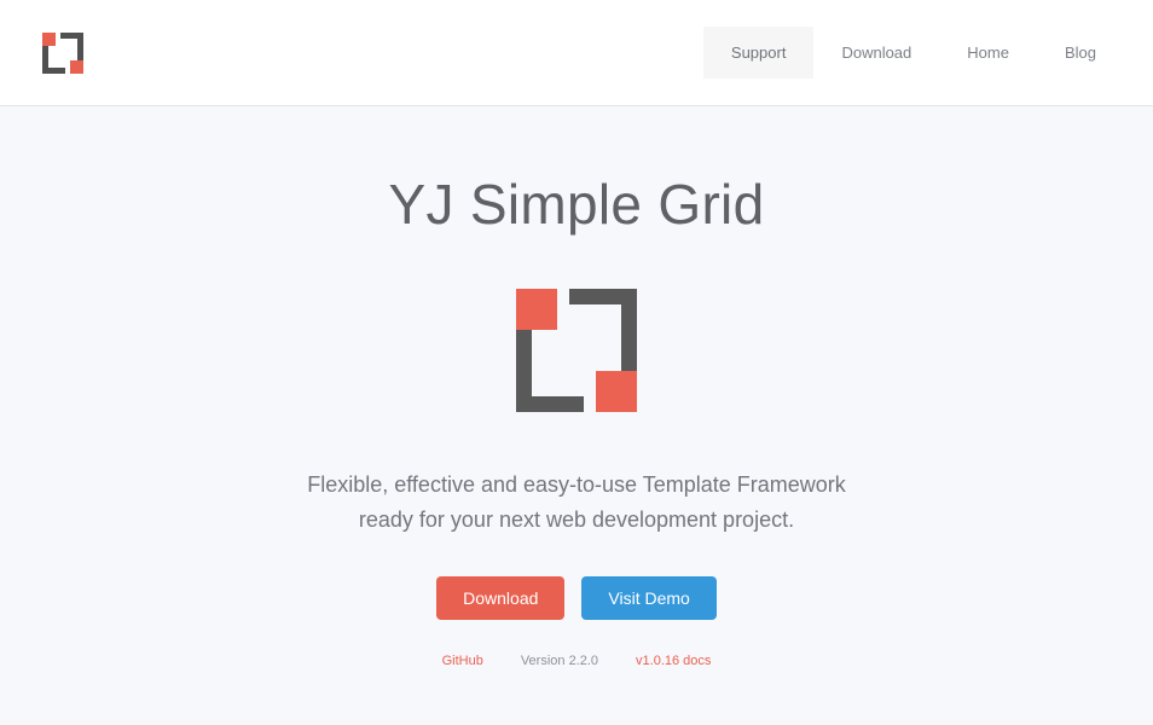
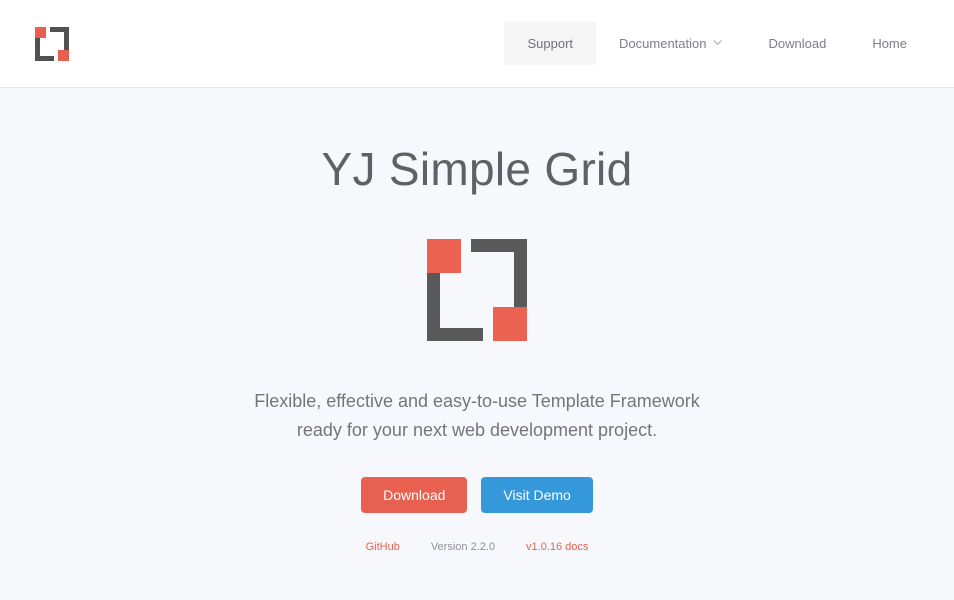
  Support
+ Documentation
  Download
  Home
- Blog
  YJ Simple Grid
  Flexible, effective and easy-to-use Template Framework
  ready for your next web development project.
  Download
  Visit Demo
  GitHub
  Version 2.2.0
  v1.0.16 docs
